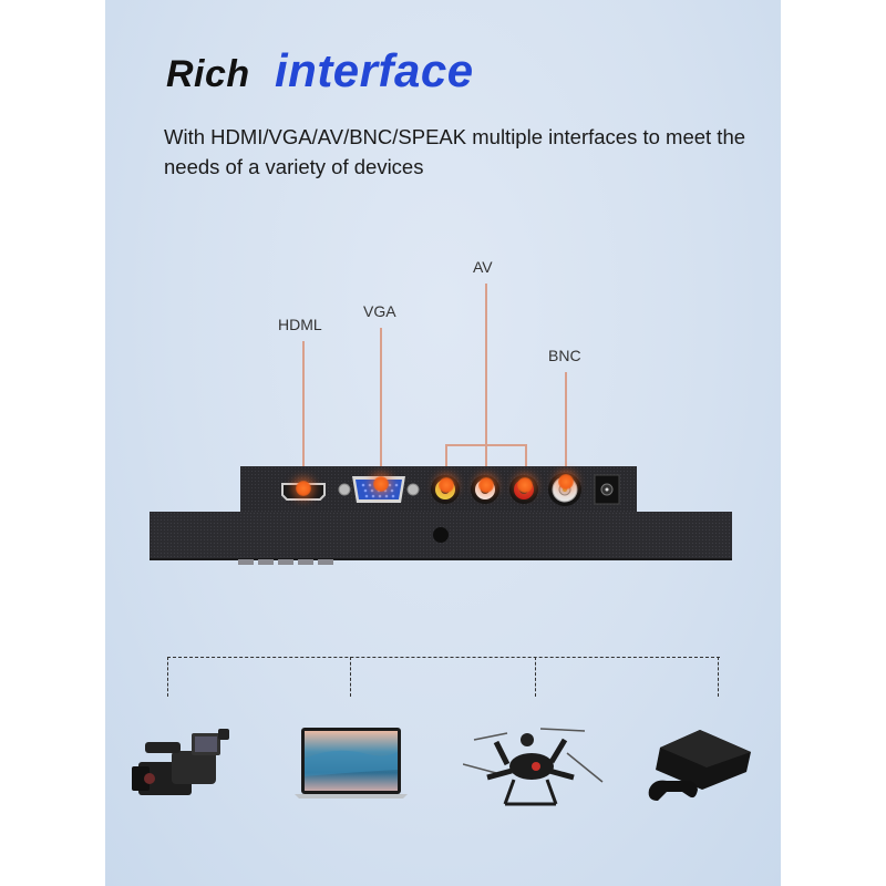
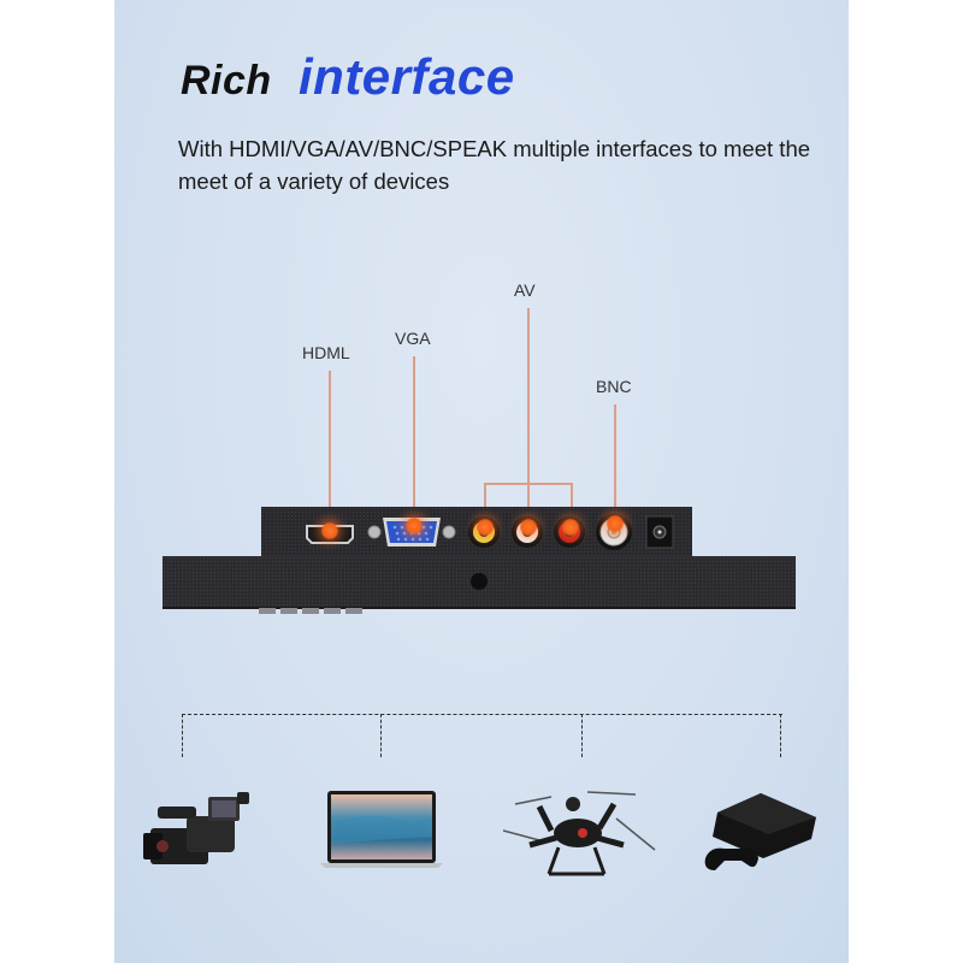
  Rich
  interface
- With HDMI/VGA/AV/BNC/SPEAK multiple interfaces to meet the needs of a variety of devices
+ With HDMI/VGA/AV/BNC/SPEAK multiple interfaces to meet the meet of a variety of devices
  HDML
  VGA
  AV
  BNC
